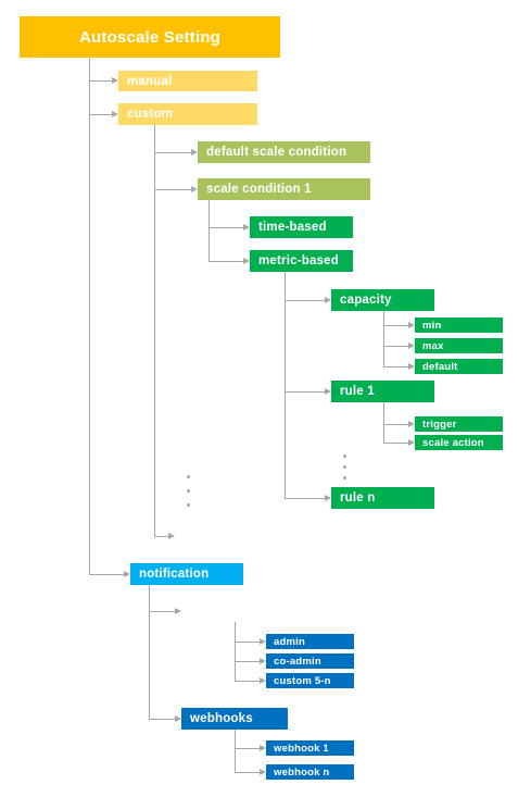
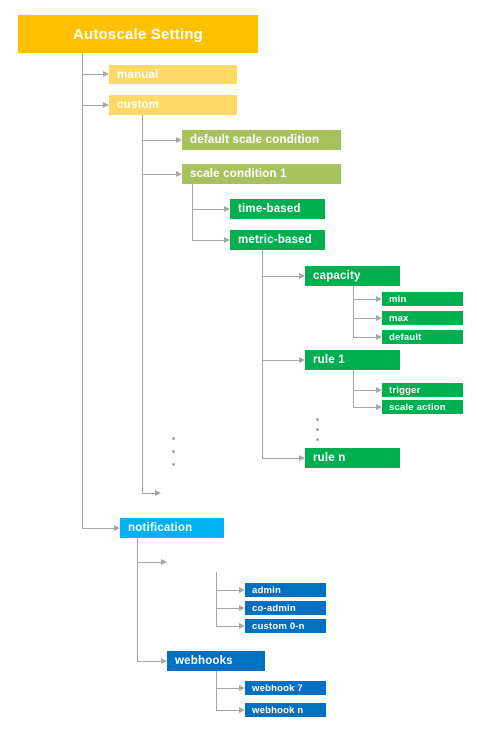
  Autoscale Setting
  manual
  custom
  default scale condition
  scale condition 1
  time-based
  metric-based
  capacity
  min
  max
  default
  rule 1
  trigger
  scale action
  rule n
  notification
  admin
  co-admin
- custom 5-n
+ custom 0-n
  webhooks
- webhook 1
+ webhook 7
  webhook n
